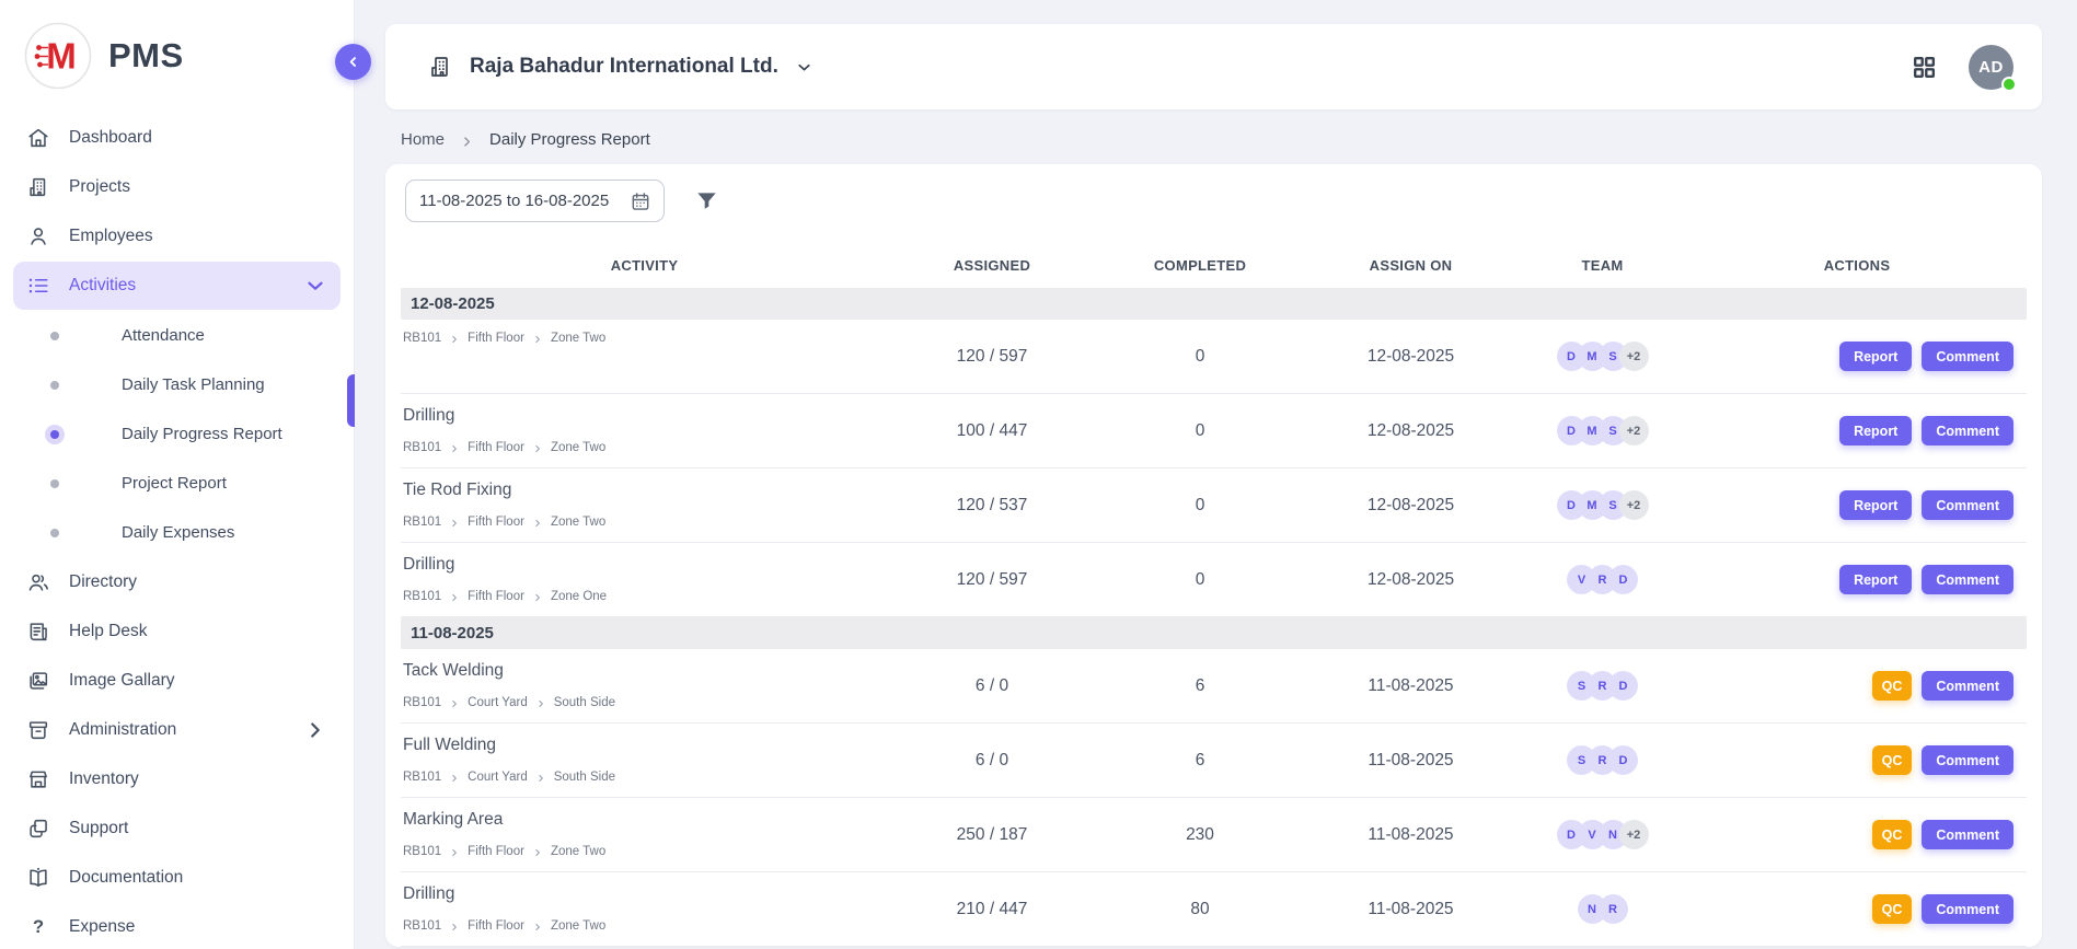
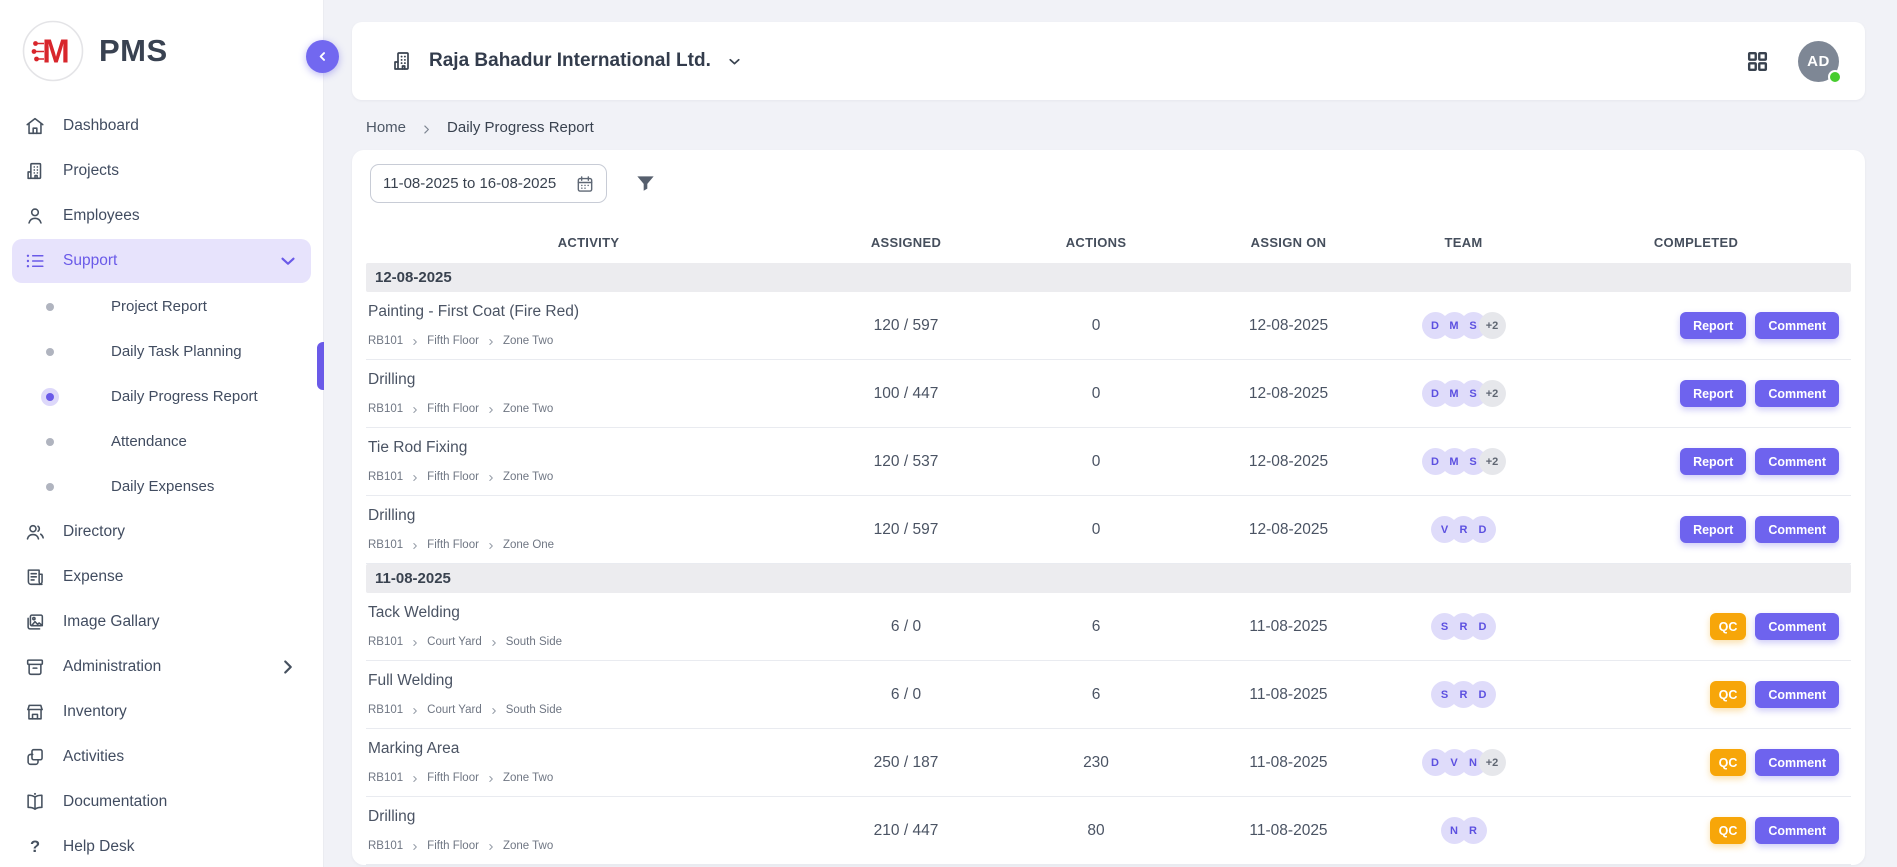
  M
  PMS
  Dashboard
  Projects
  Employees
- Activities
+ Support
- Attendance
+ Project Report
  Daily Task Planning
  Daily Progress Report
- Project Report
+ Attendance
  Daily Expenses
  Directory
- Help Desk
+ Expense
  Image Gallary
  Administration
  Inventory
- Support
+ Activities
  Documentation
  ?
- Expense
+ Help Desk
  Raja Bahadur International Ltd.
  AD
  Home
  Daily Progress Report
  11-08-2025 to 16-08-2025
  ACTIVITY
  ASSIGNED
- COMPLETED
+ ACTIONS
  ASSIGN ON
  TEAM
- ACTIONS
+ COMPLETED
  12-08-2025
+ Painting - First Coat (Fire Red)
  RB101
  Fifth Floor
  Zone Two
  120 / 597
  0
  12-08-2025
  D
  M
  S
  +2
  Report
  Comment
  Drilling
  RB101
  Fifth Floor
  Zone Two
  100 / 447
  0
  12-08-2025
  D
  M
  S
  +2
  Report
  Comment
  Tie Rod Fixing
  RB101
  Fifth Floor
  Zone Two
  120 / 537
  0
  12-08-2025
  D
  M
  S
  +2
  Report
  Comment
  Drilling
  RB101
  Fifth Floor
  Zone One
  120 / 597
  0
  12-08-2025
  V
  R
  D
  Report
  Comment
  11-08-2025
  Tack Welding
  RB101
  Court Yard
  South Side
  6 / 0
  6
  11-08-2025
  S
  R
  D
  QC
  Comment
  Full Welding
  RB101
  Court Yard
  South Side
  6 / 0
  6
  11-08-2025
  S
  R
  D
  QC
  Comment
  Marking Area
  RB101
  Fifth Floor
  Zone Two
  250 / 187
  230
  11-08-2025
  D
  V
  N
  +2
  QC
  Comment
  Drilling
  RB101
  Fifth Floor
  Zone Two
  210 / 447
  80
  11-08-2025
  N
  R
  QC
  Comment
